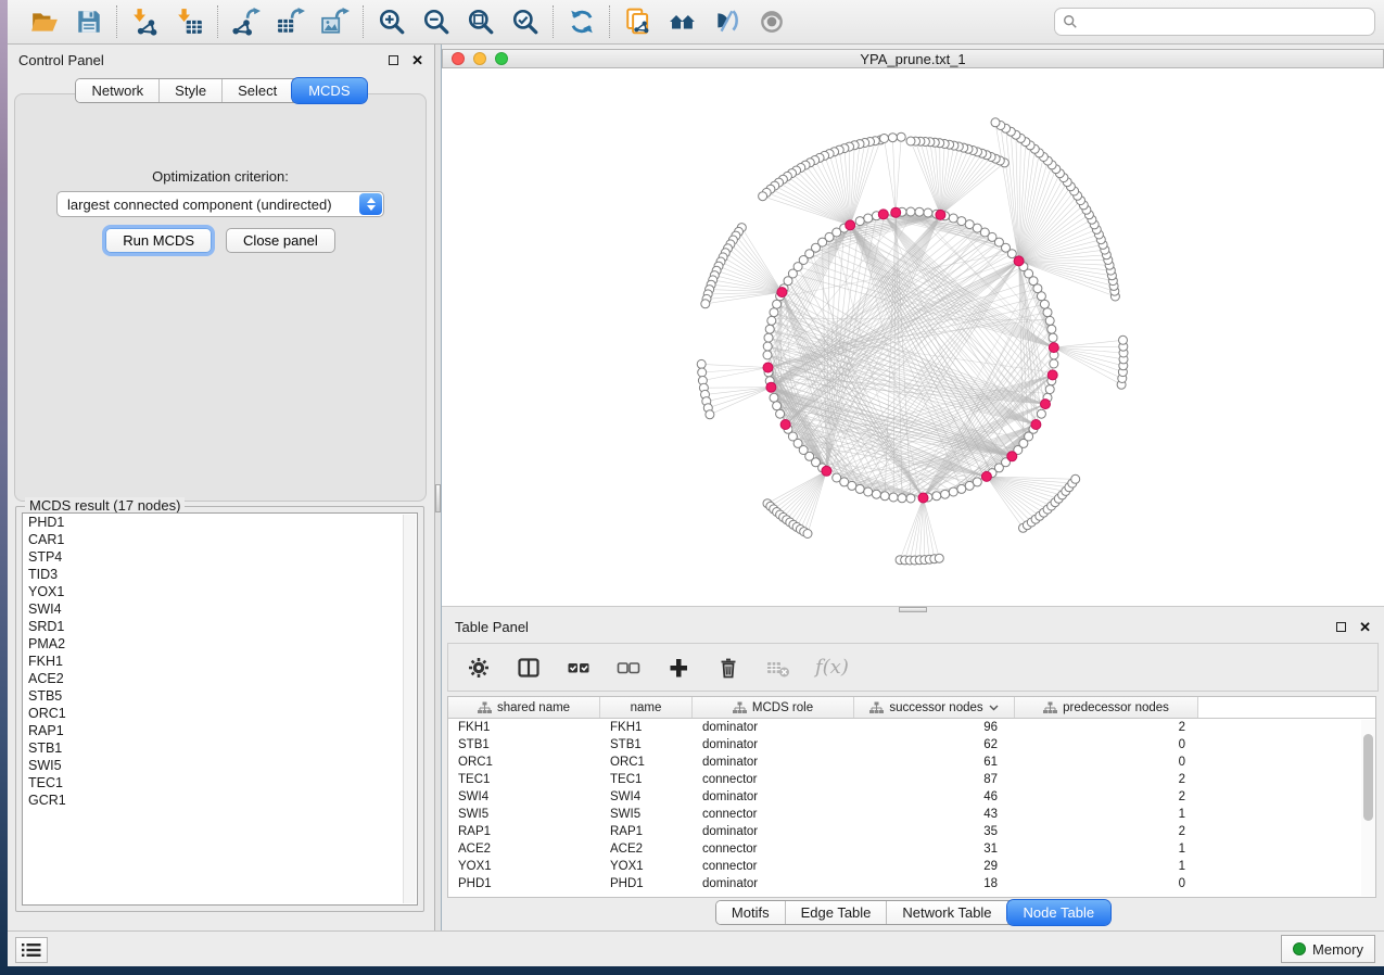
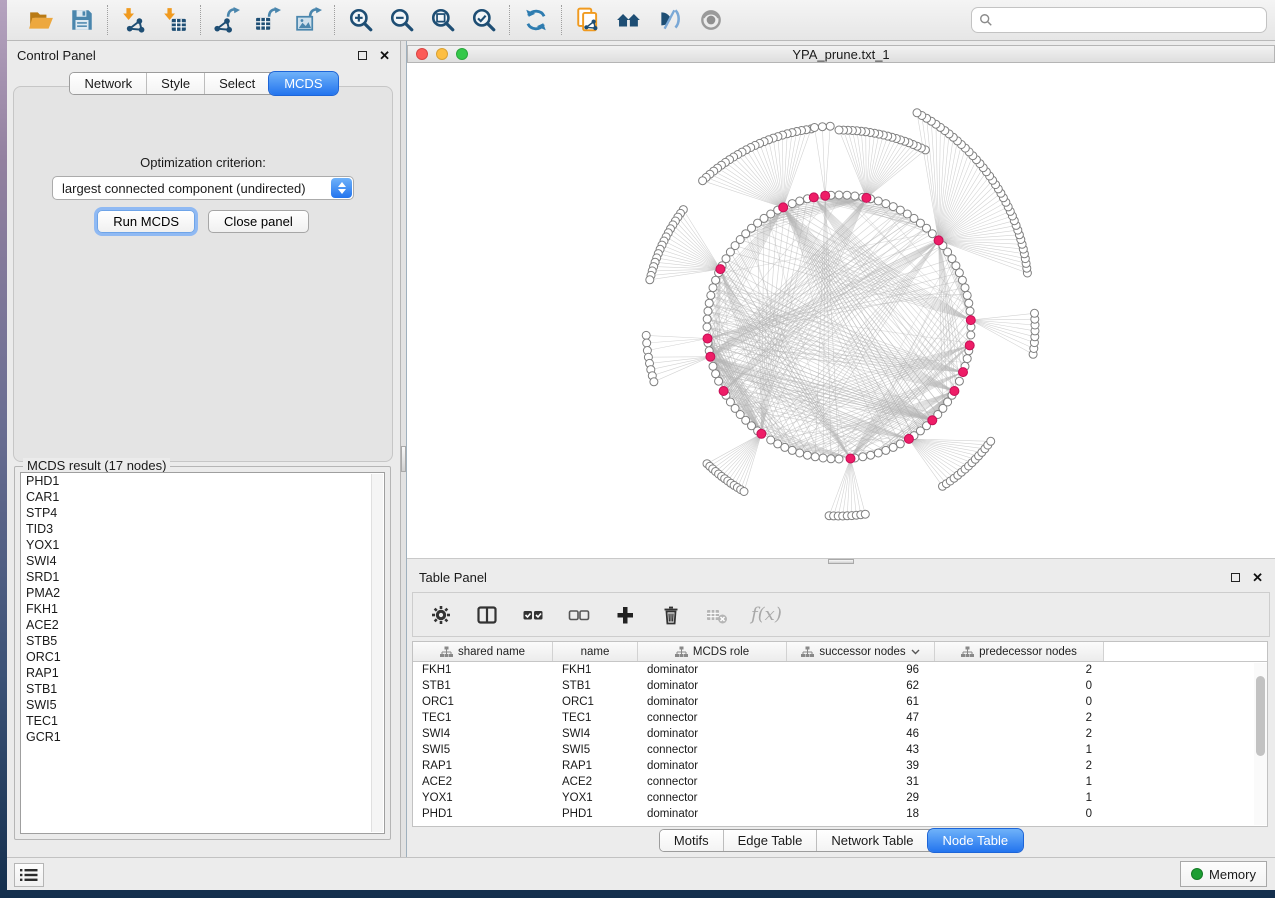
  Control Panel
  ✕
  Network
  Style
  Select
  MCDS
  Optimization criterion:
  largest connected component (undirected)
  Run MCDS
  Close panel
  MCDS result (17 nodes)
  PHD1
  CAR1
  STP4
  TID3
  YOX1
  SWI4
  SRD1
  PMA2
  FKH1
  ACE2
  STB5
  ORC1
  RAP1
  STB1
  SWI5
  TEC1
  GCR1
  YPA_prune.txt_1
  Table Panel
  ✕
  f(x)
  shared name
  name
  MCDS role
  successor nodes
  predecessor nodes
  FKH1
  FKH1
  dominator
  96
  2
  STB1
  STB1
  dominator
  62
  0
  ORC1
  ORC1
  dominator
  61
  0
  TEC1
  TEC1
  connector
- 87
+ 47
  2
  SWI4
  SWI4
  dominator
  46
  2
  SWI5
  SWI5
  connector
  43
  1
  RAP1
  RAP1
  dominator
- 35
+ 39
  2
  ACE2
  ACE2
  connector
  31
  1
  YOX1
  YOX1
  connector
  29
  1
  PHD1
  PHD1
  dominator
  18
  0
  Motifs
  Edge Table
  Network Table
  Node Table
  Memory
